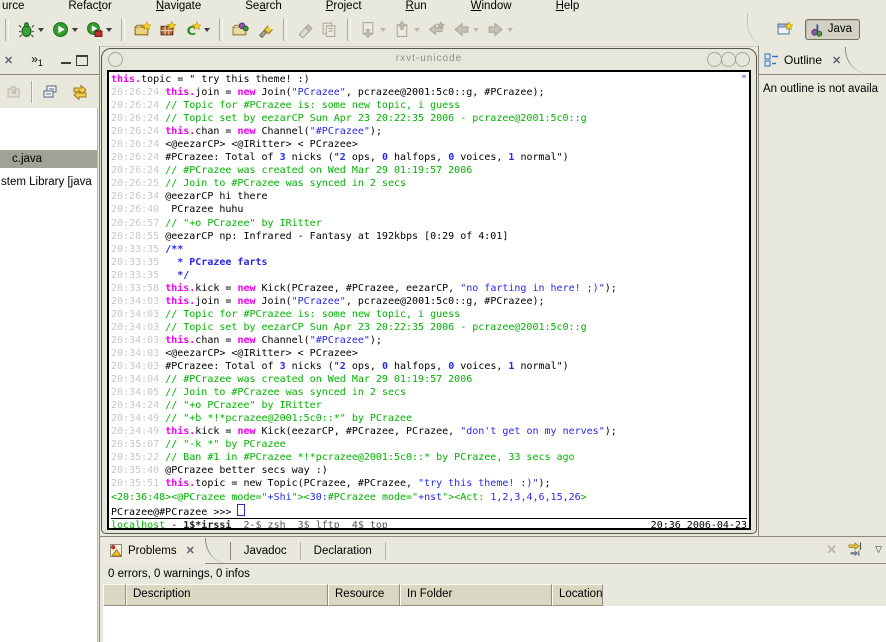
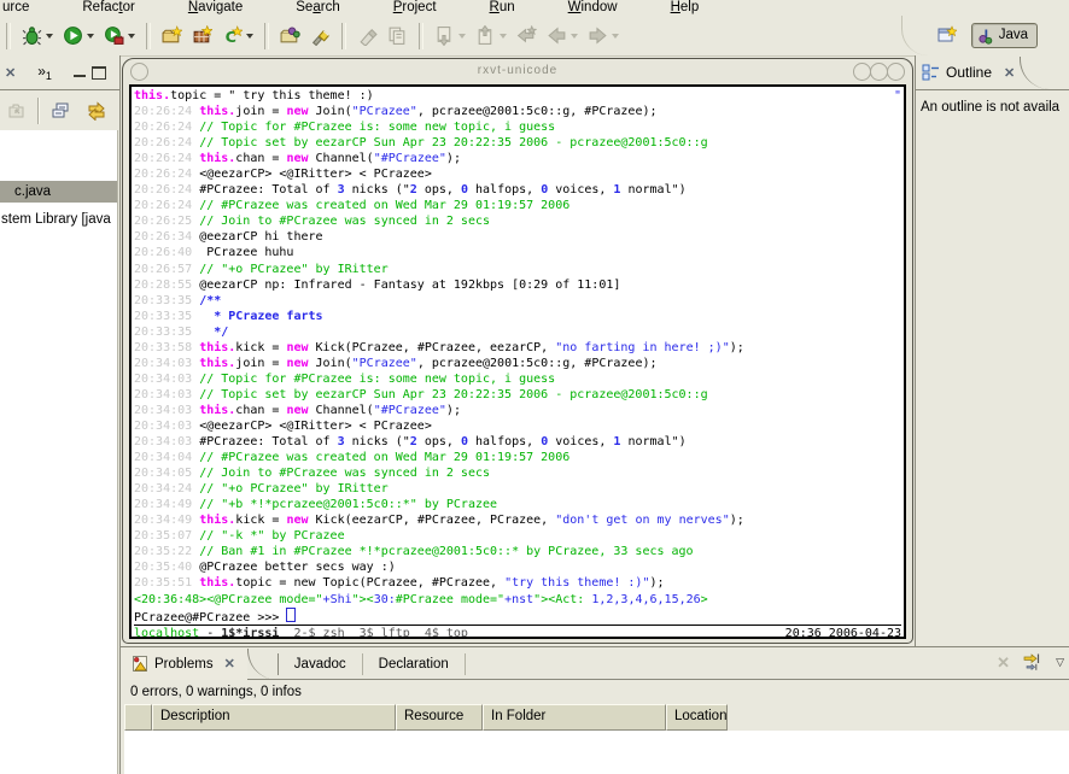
  urce
  Refactor
  Navigate
  Search
  Project
  Run
  Window
  Help
  C
  J
  Java
  ✕
  »1
  c.java
  stem Library [java
  rxvt-unicode
  "
  this.topic = " try this theme! :)
  20:26:24 this.join = new Join("PCrazee", pcrazee@2001:5c0::g, #PCrazee);
  20:26:24 // Topic for #PCrazee is: some new topic, i guess
  20:26:24 // Topic set by eezarCP Sun Apr 23 20:22:35 2006 - pcrazee@2001:5c0::g
  20:26:24 this.chan = new Channel("#PCrazee");
  20:26:24 <@eezarCP> <@IRitter> < PCrazee>
  20:26:24 #PCrazee: Total of 3 nicks ("2 ops, 0 halfops, 0 voices, 1 normal")
  20:26:24 // #PCrazee was created on Wed Mar 29 01:19:57 2006
  20:26:25 // Join to #PCrazee was synced in 2 secs
  20:26:34 @eezarCP hi there
  20:26:40 PCrazee huhu
  20:26:57 // "+o PCrazee" by IRitter
- 20:28:55 @eezarCP np: Infrared - Fantasy at 192kbps [0:29 of 4:01]
+ 20:28:55 @eezarCP np: Infrared - Fantasy at 192kbps [0:29 of 11:01]
  20:33:35 /**
  20:33:35 * PCrazee farts
  20:33:35 */
  20:33:58 this.kick = new Kick(PCrazee, #PCrazee, eezarCP, "no farting in here! ;)");
  20:34:03 this.join = new Join("PCrazee", pcrazee@2001:5c0::g, #PCrazee);
  20:34:03 // Topic for #PCrazee is: some new topic, i guess
  20:34:03 // Topic set by eezarCP Sun Apr 23 20:22:35 2006 - pcrazee@2001:5c0::g
  20:34:03 this.chan = new Channel("#PCrazee");
  20:34:03 <@eezarCP> <@IRitter> < PCrazee>
  20:34:03 #PCrazee: Total of 3 nicks ("2 ops, 0 halfops, 0 voices, 1 normal")
  20:34:04 // #PCrazee was created on Wed Mar 29 01:19:57 2006
  20:34:05 // Join to #PCrazee was synced in 2 secs
  20:34:24 // "+o PCrazee" by IRitter
  20:34:49 // "+b *!*pcrazee@2001:5c0::*" by PCrazee
  20:34:49 this.kick = new Kick(eezarCP, #PCrazee, PCrazee, "don't get on my nerves");
  20:35:07 // "-k *" by PCrazee
  20:35:22 // Ban #1 in #PCrazee *!*pcrazee@2001:5c0::* by PCrazee, 33 secs ago
  20:35:40 @PCrazee better secs way :)
  20:35:51 this.topic = new Topic(PCrazee, #PCrazee, "try this theme! :)");
  <20:36:48><@PCrazee mode="+Shi"><30:#PCrazee mode="+nst"><Act: 1,2,3,4,6,15,26>
  PCrazee@#PCrazee >>>
  localhost - 1$*irssi 2-$ zsh 3$ lftp 4$ top
  20:36 2006-04-23
  Outline
  ✕
  An outline is not availa
  Problems
  ✕
  Javadoc
  Declaration
  ✕
  ▽
  0 errors, 0 warnings, 0 infos
  Description
  Resource
  In Folder
  Location
